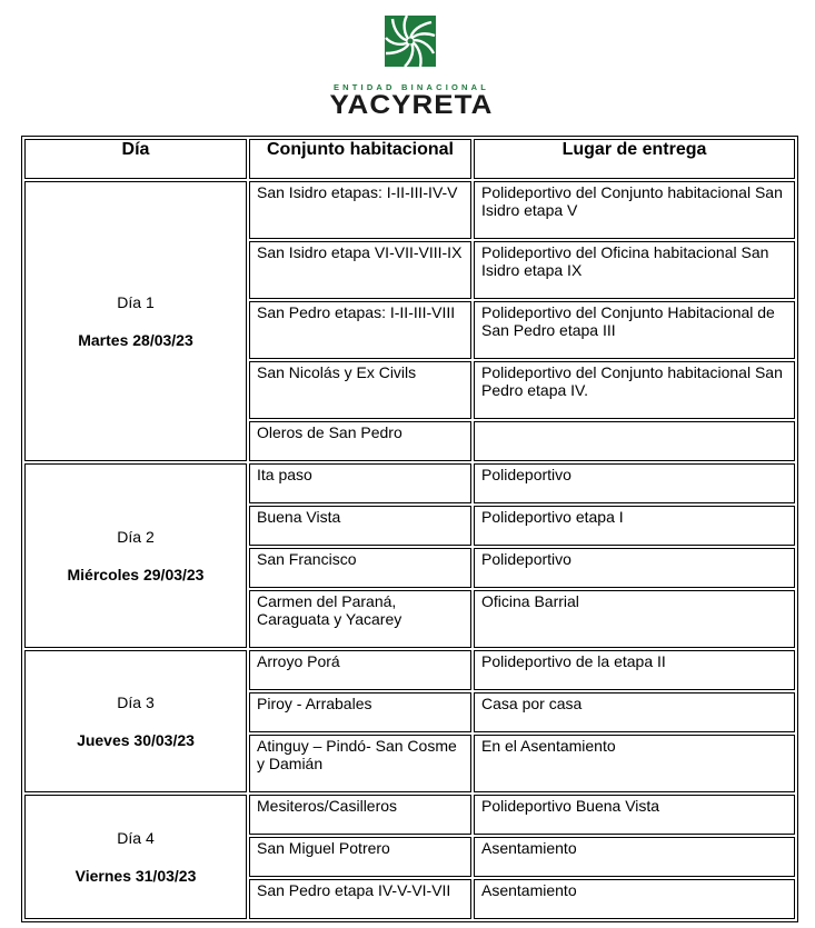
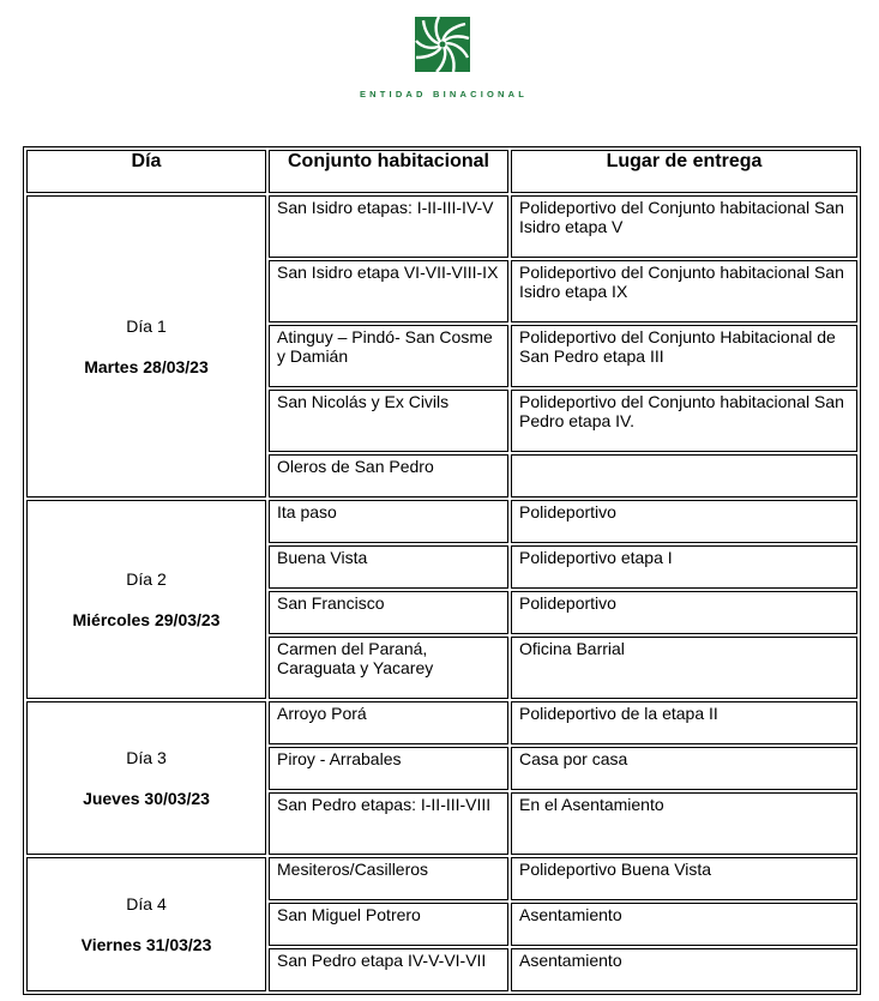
  ENTIDAD BINACIONAL
- YACYRETA
  Día	Conjunto habitacional	Lugar de entrega
  Día 1 Martes 28/03/23	San Isidro etapas: I-II-III-IV-V	Polideportivo del Conjunto habitacional San Isidro etapa V
- San Isidro etapa VI-VII-VIII-IX	Polideportivo del Oficina habitacional San Isidro etapa IX
+ San Isidro etapa VI-VII-VIII-IX	Polideportivo del Conjunto habitacional San Isidro etapa IX
- San Pedro etapas: I-II-III-VIII	Polideportivo del Conjunto Habitacional de San Pedro etapa III
+ Atinguy – Pindó- San Cosme y Damián	Polideportivo del Conjunto Habitacional de San Pedro etapa III
  San Nicolás y Ex Civils	Polideportivo del Conjunto habitacional San Pedro etapa IV.
  Oleros de San Pedro
  Día 2 Miércoles 29/03/23	Ita paso	Polideportivo
  Buena Vista	Polideportivo etapa I
  San Francisco	Polideportivo
  Carmen del Paraná, Caraguata y Yacarey	Oficina Barrial
  Día 3 Jueves 30/03/23	Arroyo Porá	Polideportivo de la etapa II
  Piroy - Arrabales	Casa por casa
- Atinguy – Pindó- San Cosme y Damián	En el Asentamiento
+ San Pedro etapas: I-II-III-VIII	En el Asentamiento
  Día 4 Viernes 31/03/23	Mesiteros/Casilleros	Polideportivo Buena Vista
  San Miguel Potrero	Asentamiento
  San Pedro etapa IV-V-VI-VII	Asentamiento
